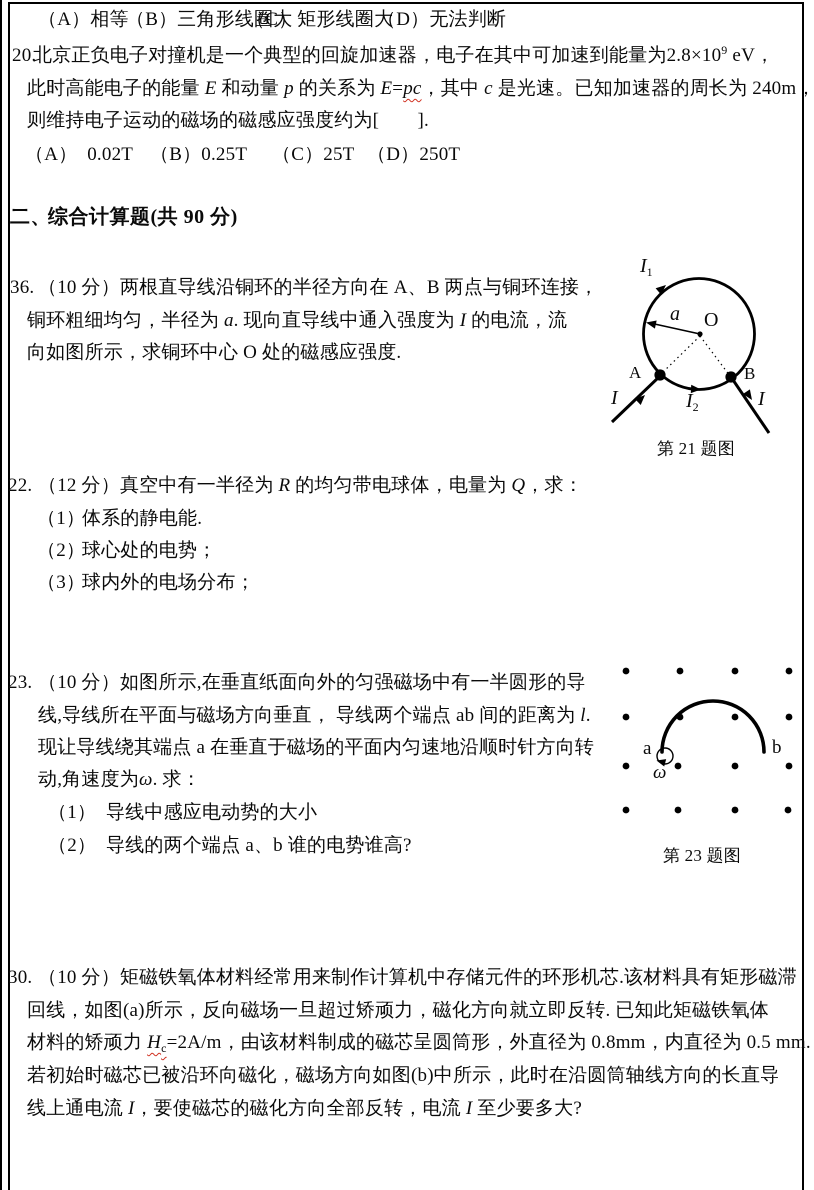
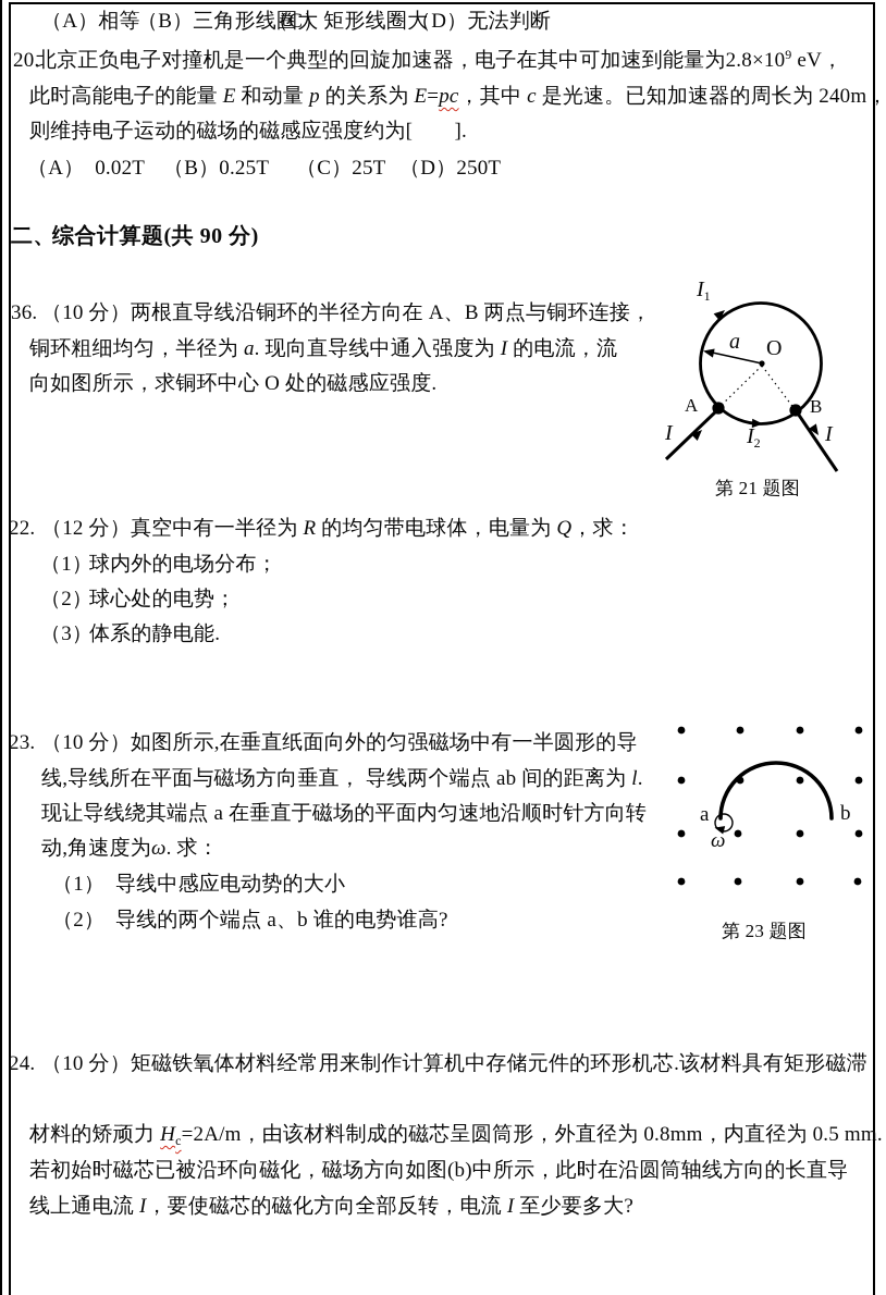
  （A）相等
  （B）三角形线圈大
  （C）矩形线圈大
  （D）无法判断
  20.
  北京正负电子对撞机是一个典型的回旋加速器，电子在其中可加速到能量为2.8×109 eV，
  此时高能电子的能量 E 和动量 p 的关系为 E=pc，其中 c 是光速。已知加速器的周长为 240m，
  则维持电子运动的磁场的磁感应强度约为[ ].
  （A） 0.02T
  （B）0.25T
  （C）25T
  （D）250T
  二、
  综合计算题(共 90 分)
  36.
  （10 分）两根直导线沿铜环的半径方向在 A、B 两点与铜环连接，
  铜环粗细均匀，半径为 a. 现向直导线中通入强度为 I 的电流，流
  向如图所示，求铜环中心 O 处的磁感应强度.
  I1
  a
  O
  A
  B
  I
  I2
  I
  第 21 题图
  22.
  （12 分）真空中有一半径为 R 的均匀带电球体，电量为 Q，求：
  （1）
- 体系的静电能.
+ 球内外的电场分布；
  （2）
  球心处的电势；
  （3）
- 球内外的电场分布；
+ 体系的静电能.
  23.
  （10 分）如图所示,在垂直纸面向外的匀强磁场中有一半圆形的导
  线,导线所在平面与磁场方向垂直， 导线两个端点 ab 间的距离为 l.
  现让导线绕其端点 a 在垂直于磁场的平面内匀速地沿顺时针方向转
  动,角速度为ω. 求：
  （1）
  导线中感应电动势的大小
  （2）
  导线的两个端点 a、b 谁的电势谁高?
  a
  b
  ω
  第 23 题图
- 30.
+ 24.
  （10 分）矩磁铁氧体材料经常用来制作计算机中存储元件的环形机芯.该材料具有矩形磁滞
- 回线，如图(a)所示，反向磁场一旦超过矫顽力，磁化方向就立即反转. 已知此矩磁铁氧体
  材料的矫顽力 Hc=2A/m，由该材料制成的磁芯呈圆筒形，外直径为 0.8mm，内直径为 0.5 mm.
  若初始时磁芯已被沿环向磁化，磁场方向如图(b)中所示，此时在沿圆筒轴线方向的长直导
  线上通电流 I，要使磁芯的磁化方向全部反转，电流 I 至少要多大?
